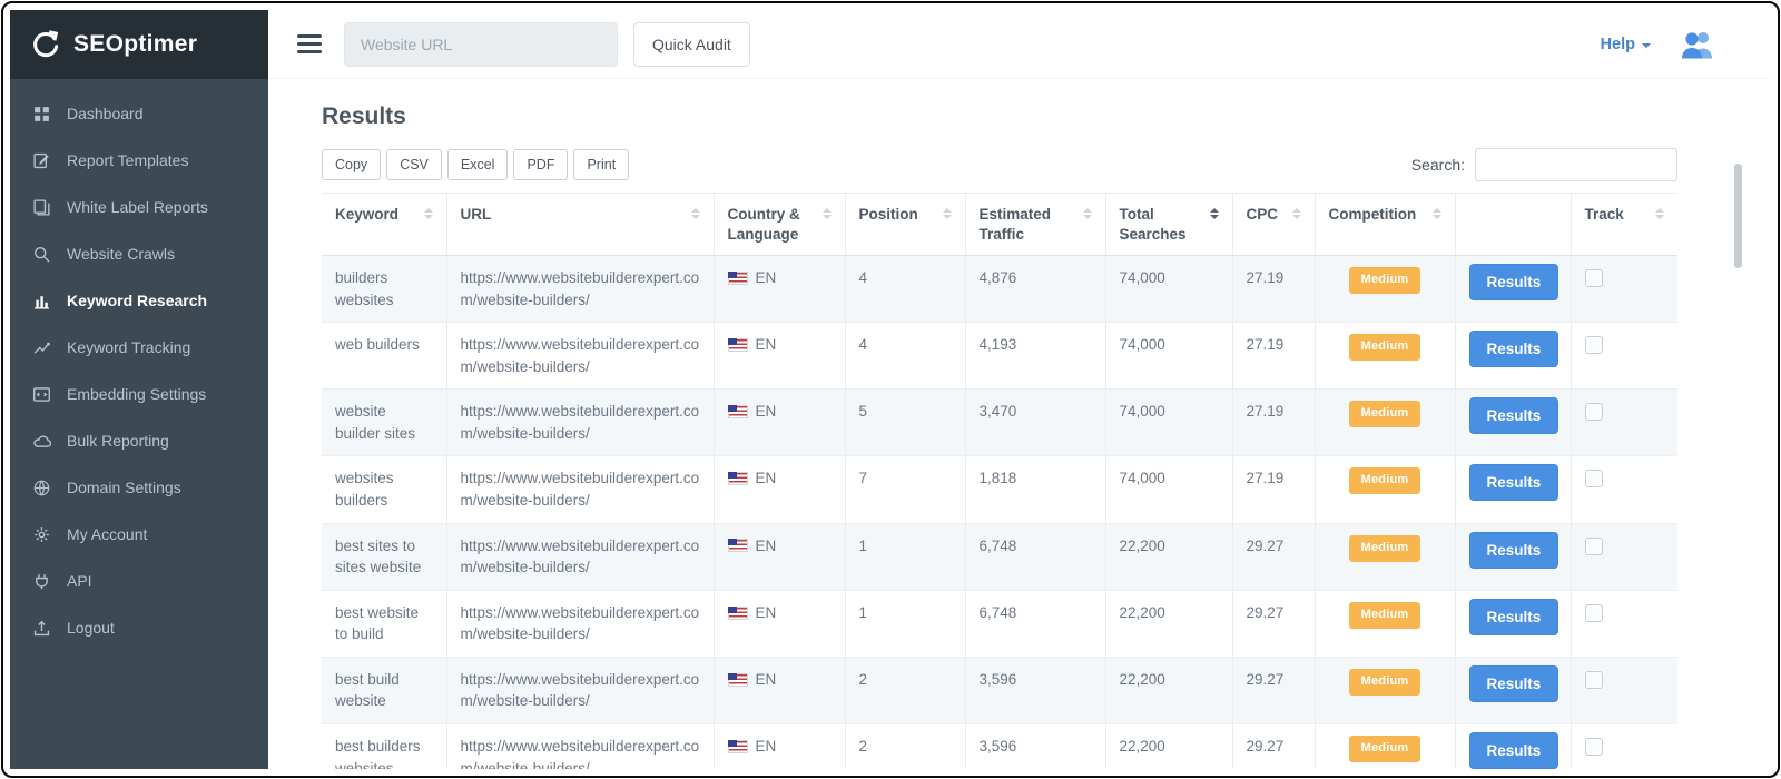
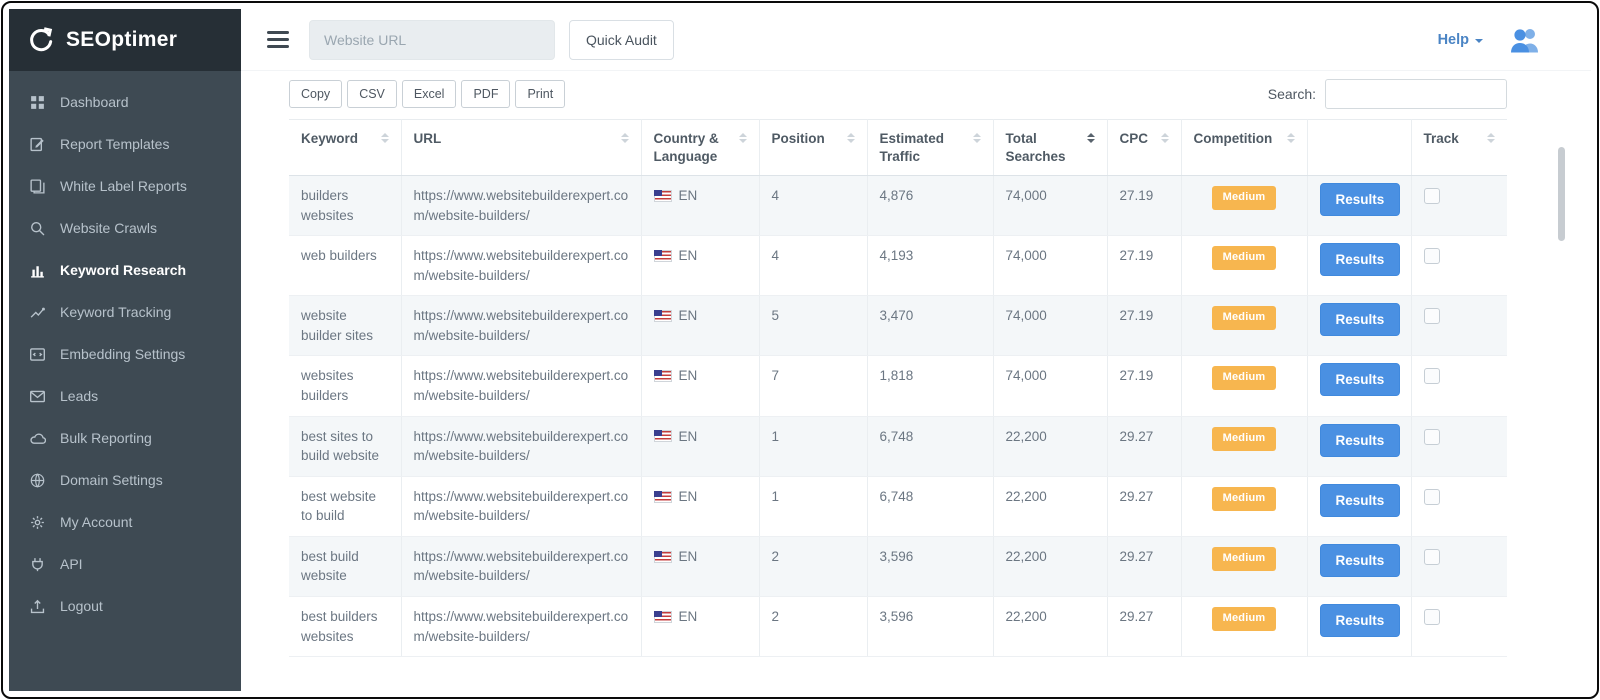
  SEOptimer
  Dashboard
  Report Templates
  White Label Reports
  Website Crawls
  Keyword Research
  Keyword Tracking
  Embedding Settings
+ Leads
  Bulk Reporting
  Domain Settings
  My Account
  API
  Logout
  Website URL
  Quick Audit
  Help
- Results
  Copy
  CSV
  Excel
  PDF
  Print
  Search:
  Keyword	URL	Country & Language	Position	Estimated Traffic	Total Searches	CPC	Competition		Track
  builders websites	https://www.websitebuilderexpert.com/website-builders/	EN	4	4,876	74,000	27.19	Medium	Results
  web builders	https://www.websitebuilderexpert.com/website-builders/	EN	4	4,193	74,000	27.19	Medium	Results
  website builder sites	https://www.websitebuilderexpert.com/website-builders/	EN	5	3,470	74,000	27.19	Medium	Results
  websites builders	https://www.websitebuilderexpert.com/website-builders/	EN	7	1,818	74,000	27.19	Medium	Results
- best sites to sites website	https://www.websitebuilderexpert.com/website-builders/	EN	1	6,748	22,200	29.27	Medium	Results
+ best sites to build website	https://www.websitebuilderexpert.com/website-builders/	EN	1	6,748	22,200	29.27	Medium	Results
  best website to build	https://www.websitebuilderexpert.com/website-builders/	EN	1	6,748	22,200	29.27	Medium	Results
  best build website	https://www.websitebuilderexpert.com/website-builders/	EN	2	3,596	22,200	29.27	Medium	Results
  best builders websites	https://www.websitebuilderexpert.com/website-builders/	EN	2	3,596	22,200	29.27	Medium	Results
